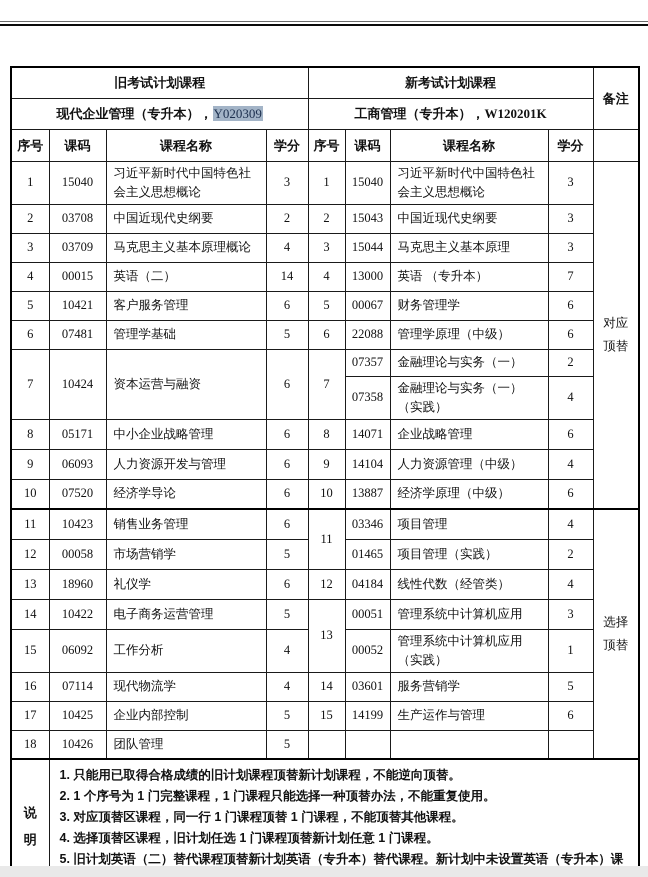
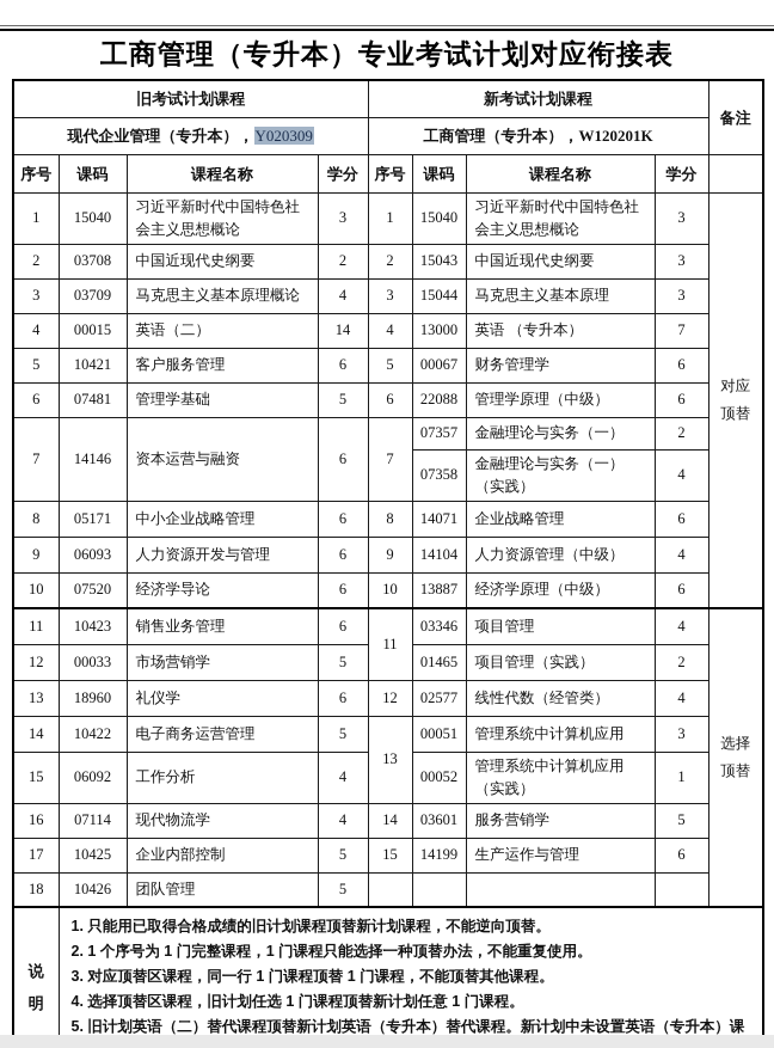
+ 工商管理（专升本）专业考试计划对应衔接表
  旧考试计划课程	新考试计划课程	备注
  现代企业管理（专升本），Y020309	工商管理（专升本），W120201K
  序号	课码	课程名称	学分	序号	课码	课程名称	学分
  1	15040	习近平新时代中国特色社会主义思想概论	3	1	15040	习近平新时代中国特色社会主义思想概论	3	对应顶替
  2	03708	中国近现代史纲要	2	2	15043	中国近现代史纲要	3
  3	03709	马克思主义基本原理概论	4	3	15044	马克思主义基本原理	3
  4	00015	英语（二）	14	4	13000	英语 （专升本）	7
  5	10421	客户服务管理	6	5	00067	财务管理学	6
  6	07481	管理学基础	5	6	22088	管理学原理（中级）	6
- 7	10424	资本运营与融资	6	7	07357	金融理论与实务（一）	2
+ 7	14146	资本运营与融资	6	7	07357	金融理论与实务（一）	2
  07358	金融理论与实务（一）（实践）	4
  8	05171	中小企业战略管理	6	8	14071	企业战略管理	6
  9	06093	人力资源开发与管理	6	9	14104	人力资源管理（中级）	4
  10	07520	经济学导论	6	10	13887	经济学原理（中级）	6
  11	10423	销售业务管理	6	11	03346	项目管理	4	选择顶替
- 12	00058	市场营销学	5	01465	项目管理（实践）	2
+ 12	00033	市场营销学	5	01465	项目管理（实践）	2
- 13	18960	礼仪学	6	12	04184	线性代数（经管类）	4
+ 13	18960	礼仪学	6	12	02577	线性代数（经管类）	4
  14	10422	电子商务运营管理	5	13	00051	管理系统中计算机应用	3
  15	06092	工作分析	4	00052	管理系统中计算机应用（实践）	1
  16	07114	现代物流学	4	14	03601	服务营销学	5
  17	10425	企业内部控制	5	15	14199	生产运作与管理	6
  18	10426	团队管理	5
  说明	1. 只能用已取得合格成绩的旧计划课程顶替新计划课程，不能逆向顶替。 2. 1 个序号为 1 门完整课程，1 门课程只能选择一种顶替办法，不能重复使用。 3. 对应顶替区课程，同一行 1 门课程顶替 1 门课程，不能顶替其他课程。 4. 选择顶替区课程，旧计划任选 1 门课程顶替新计划任意 1 门课程。 5. 旧计划英语（二）替代课程顶替新计划英语（专升本）替代课程。新计划中未设置英语（专升本）课
